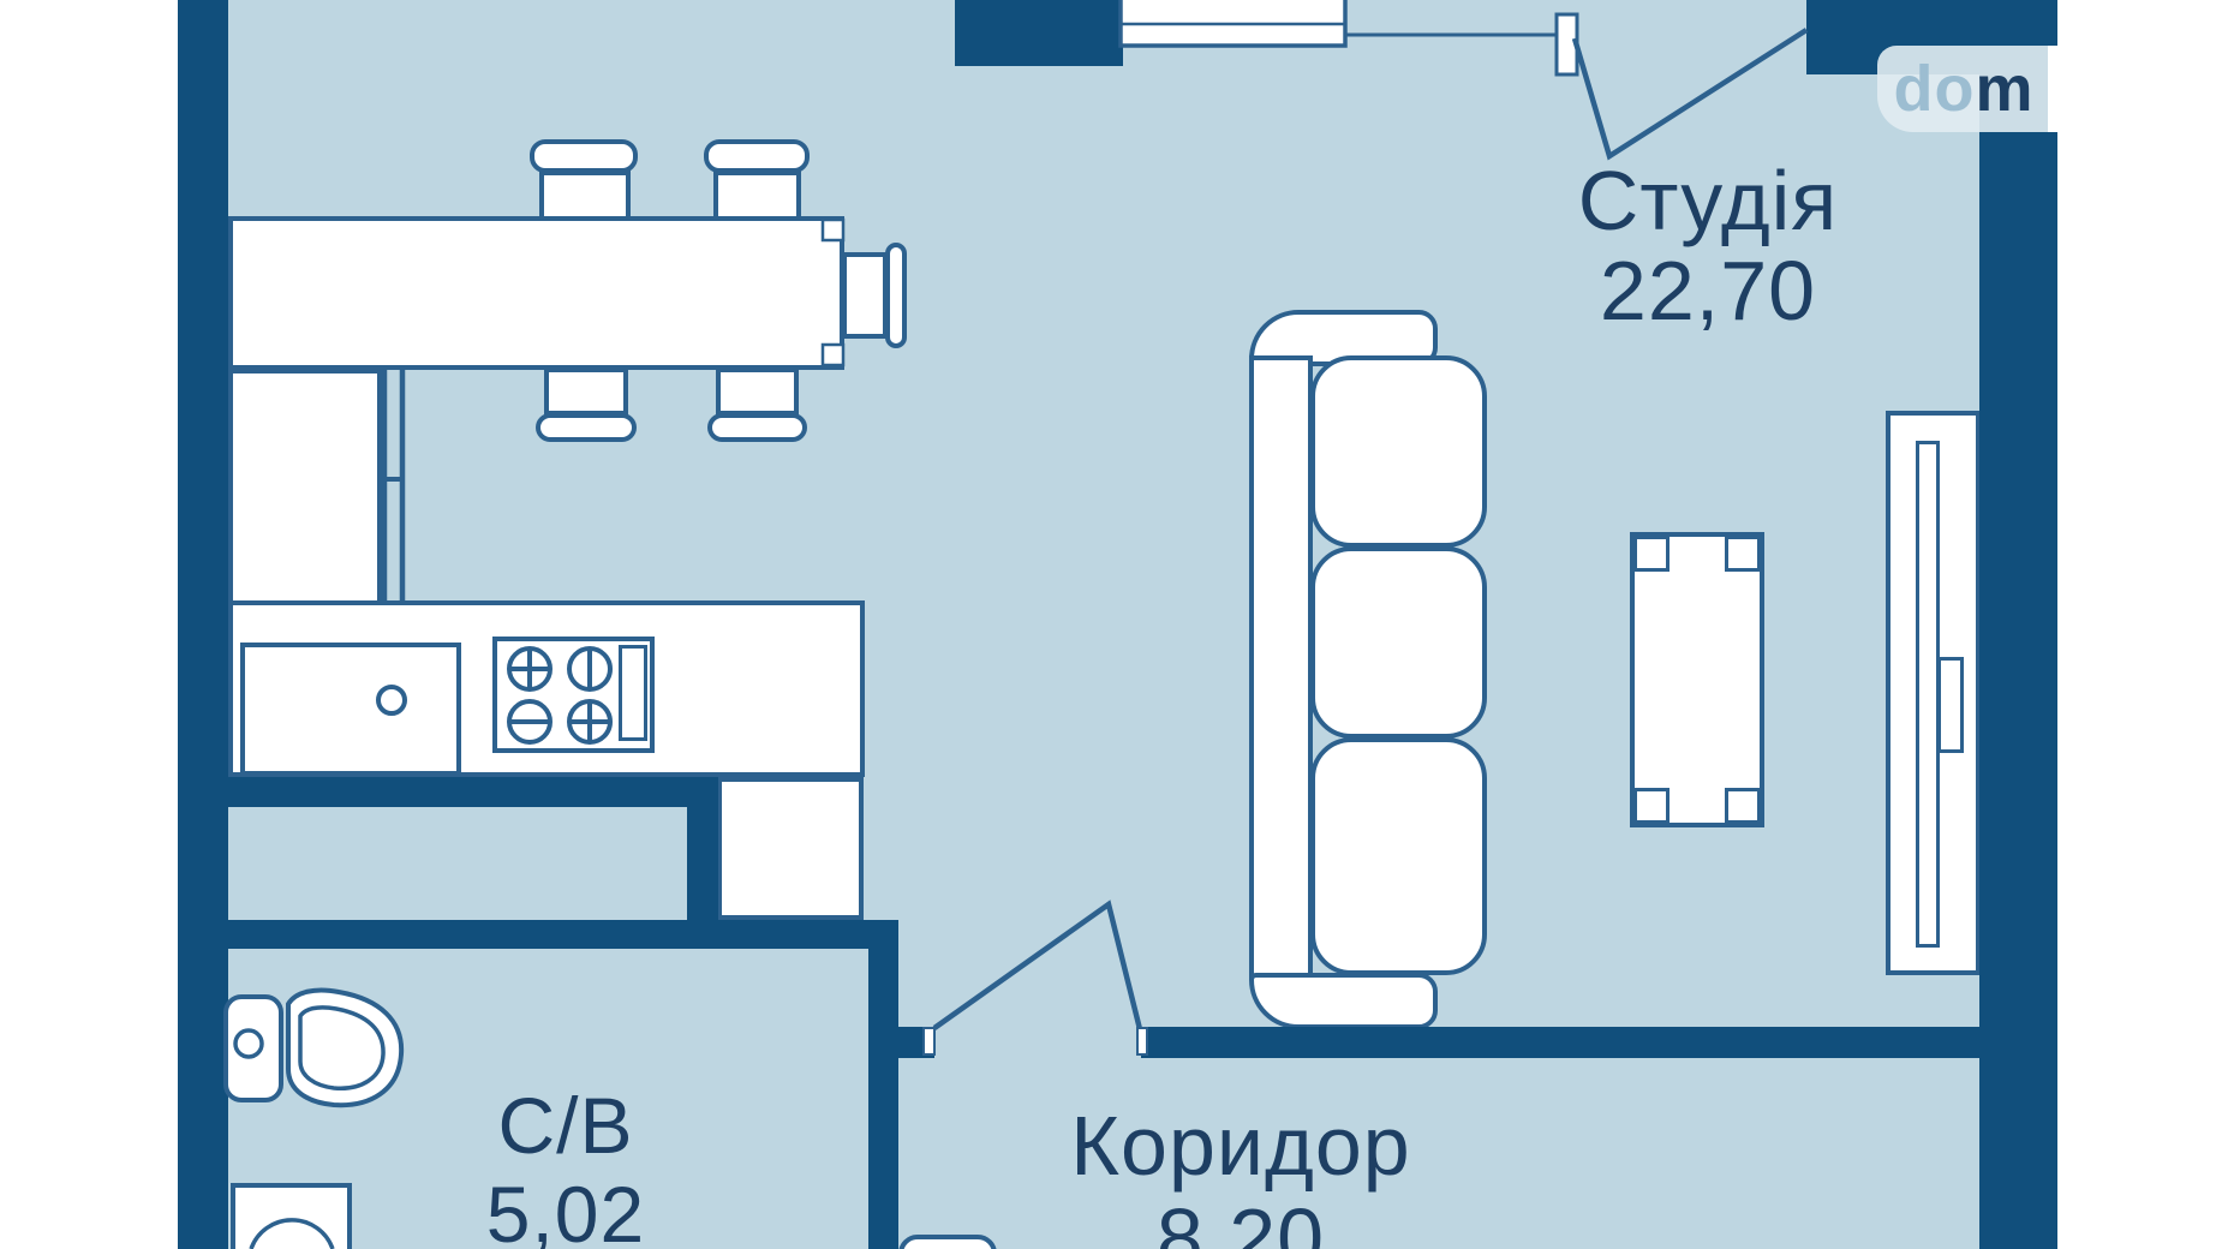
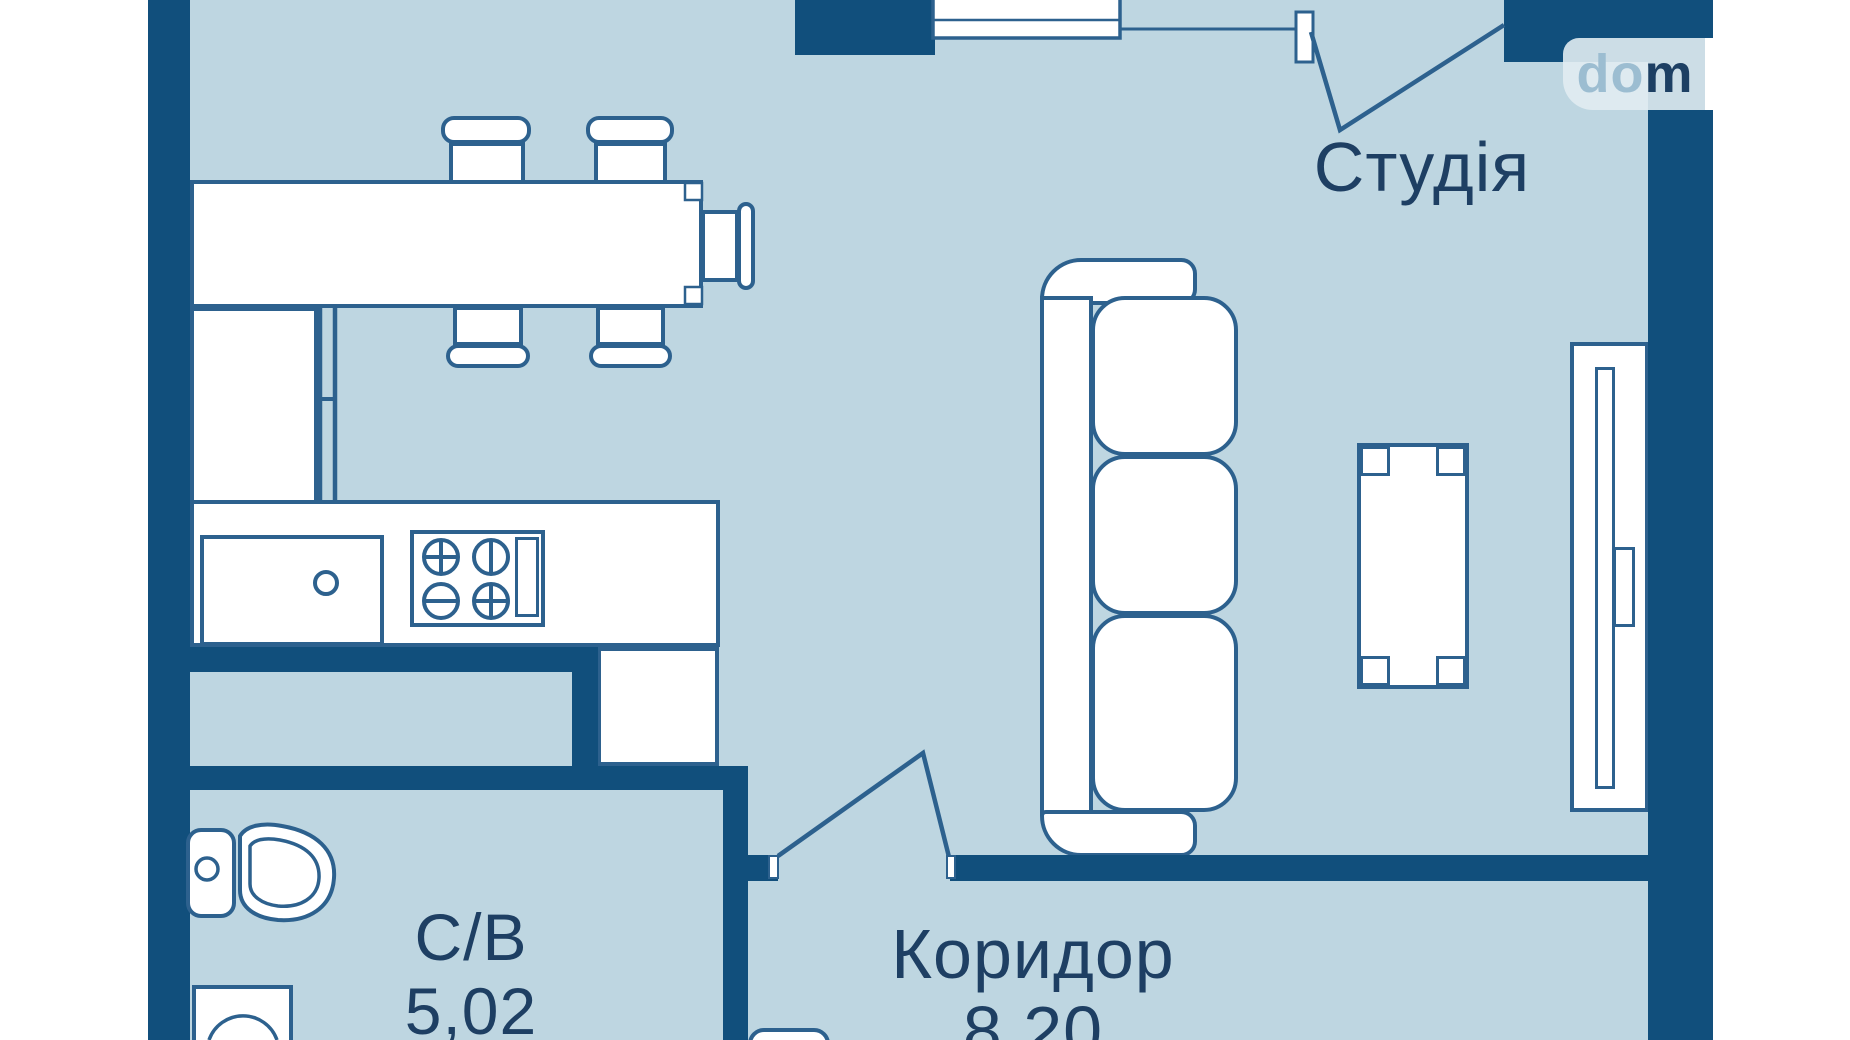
  Студія
- 22,70
  С/В
  5,02
  Коридор
  8,20
  do
  m
